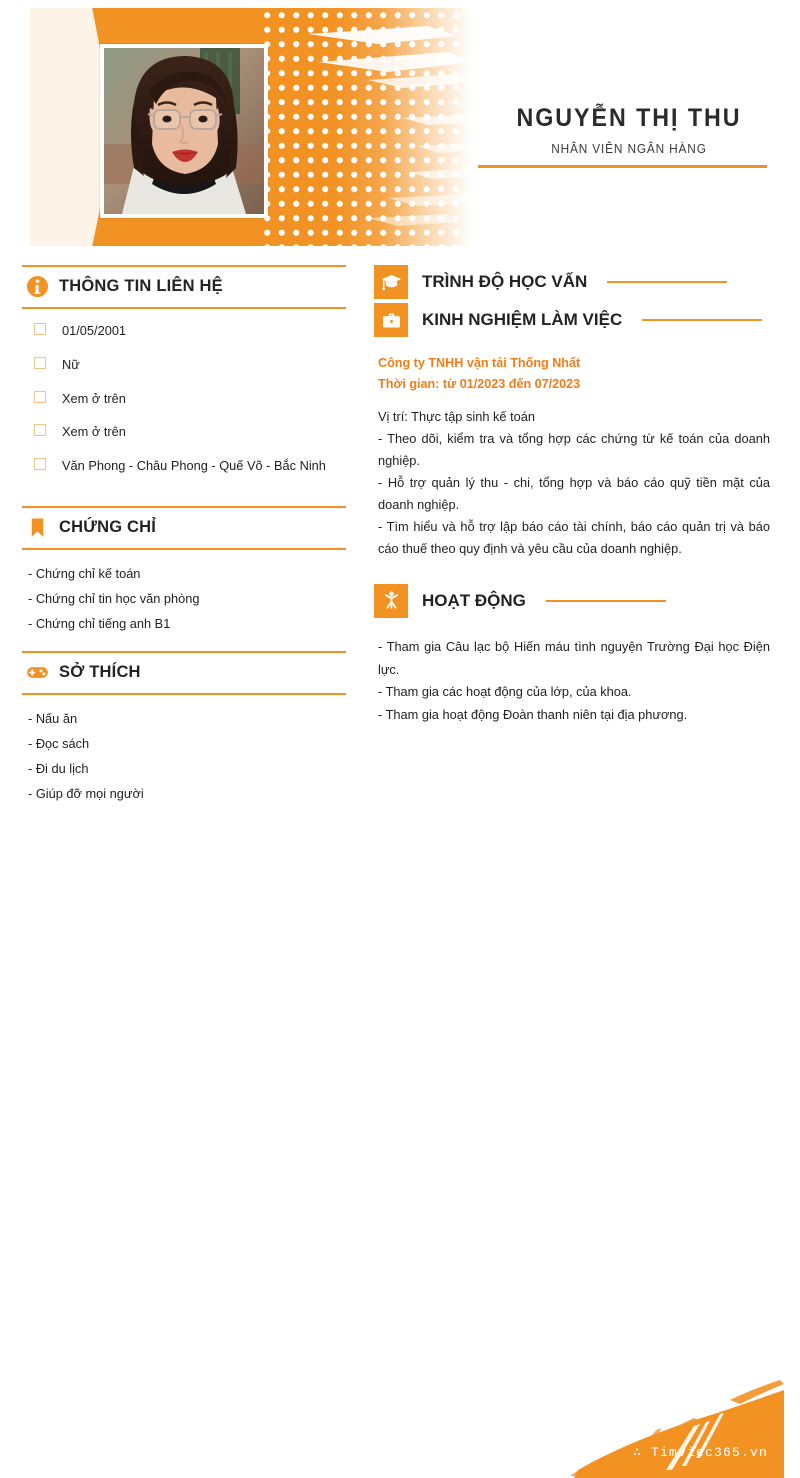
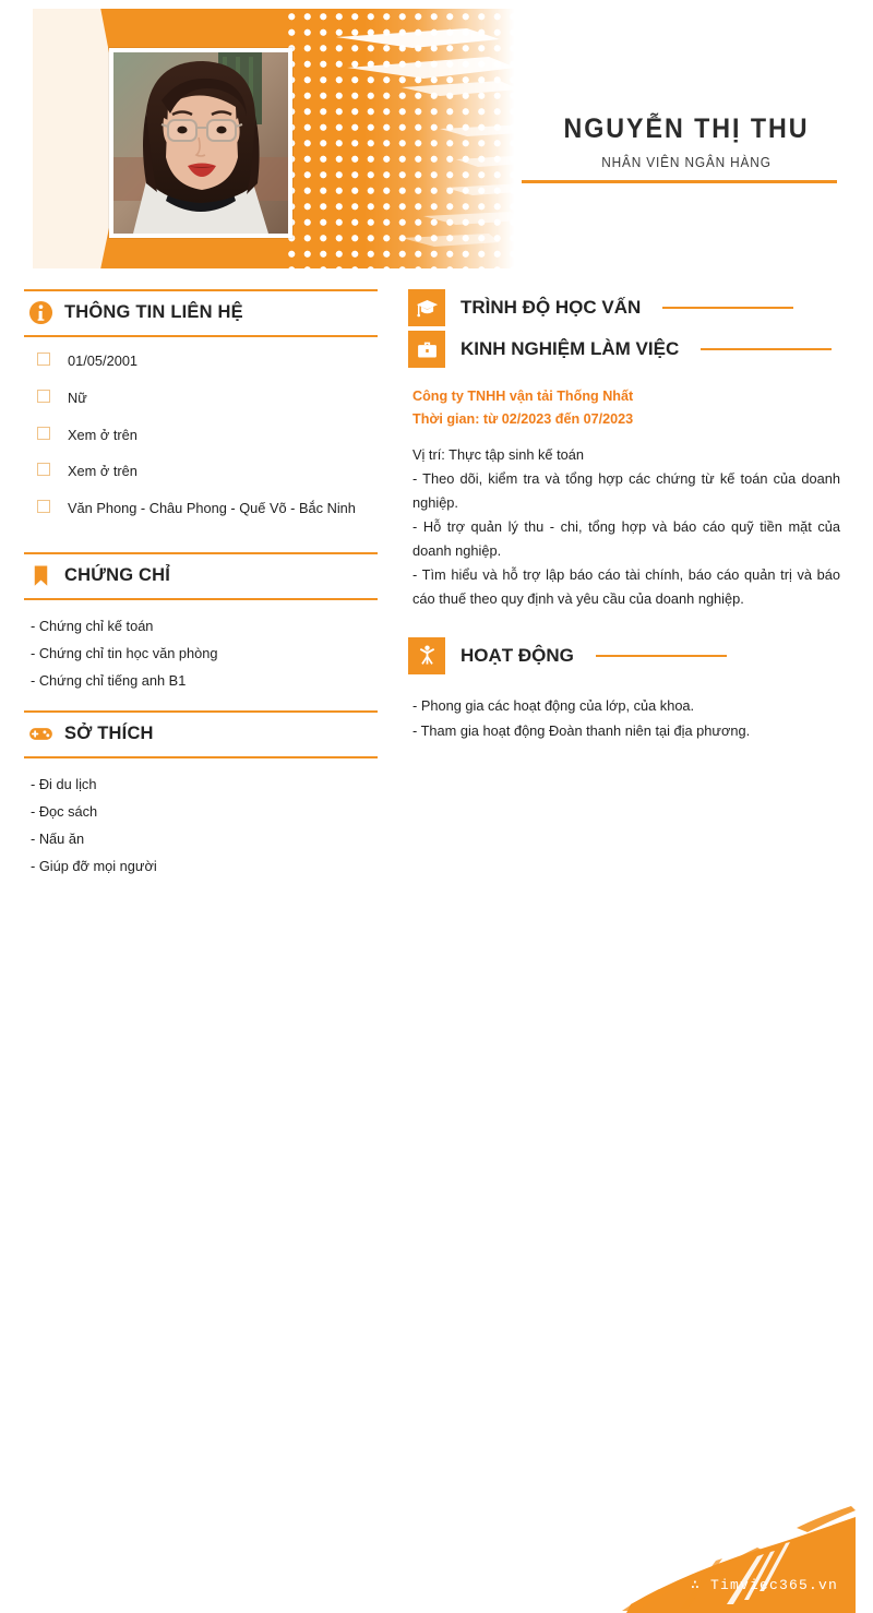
  NGUYỄN THỊ THU
  NHÂN VIÊN NGÂN HÀNG
  THÔNG TIN LIÊN HỆ
  01/05/2001
  Nữ
  Xem ở trên
  Xem ở trên
  Văn Phong - Châu Phong - Quế Võ - Bắc Ninh
  CHỨNG CHỈ
  - Chứng chỉ kế toán
  - Chứng chỉ tin học văn phòng
  - Chứng chỉ tiếng anh B1
  SỞ THÍCH
- - Nấu ăn
+ - Đi du lịch
  - Đọc sách
- - Đi du lịch
+ - Nấu ăn
  - Giúp đỡ mọi người
  TRÌNH ĐỘ HỌC VẤN
  KINH NGHIỆM LÀM VIỆC
  Công ty TNHH vận tải Thống Nhất
- Thời gian: từ 01/2023 đến 07/2023
+ Thời gian: từ 02/2023 đến 07/2023
  Vị trí: Thực tập sinh kế toán
  - Theo dõi, kiểm tra và tổng hợp các chứng từ kế toán của doanh nghiệp.
  - Hỗ trợ quản lý thu - chi, tổng hợp và báo cáo quỹ tiền mặt của doanh nghiệp.
  - Tìm hiểu và hỗ trợ lập báo cáo tài chính, báo cáo quản trị và báo cáo thuế theo quy định và yêu cầu của doanh nghiệp.
  HOẠT ĐỘNG
- - Tham gia Câu lạc bộ Hiến máu tình nguyện Trường Đại học Điện lực.
- - Tham gia các hoạt động của lớp, của khoa.
+ - Phong gia các hoạt động của lớp, của khoa.
  - Tham gia hoạt động Đoàn thanh niên tại địa phương.
  ∴ Timviec365.vn
